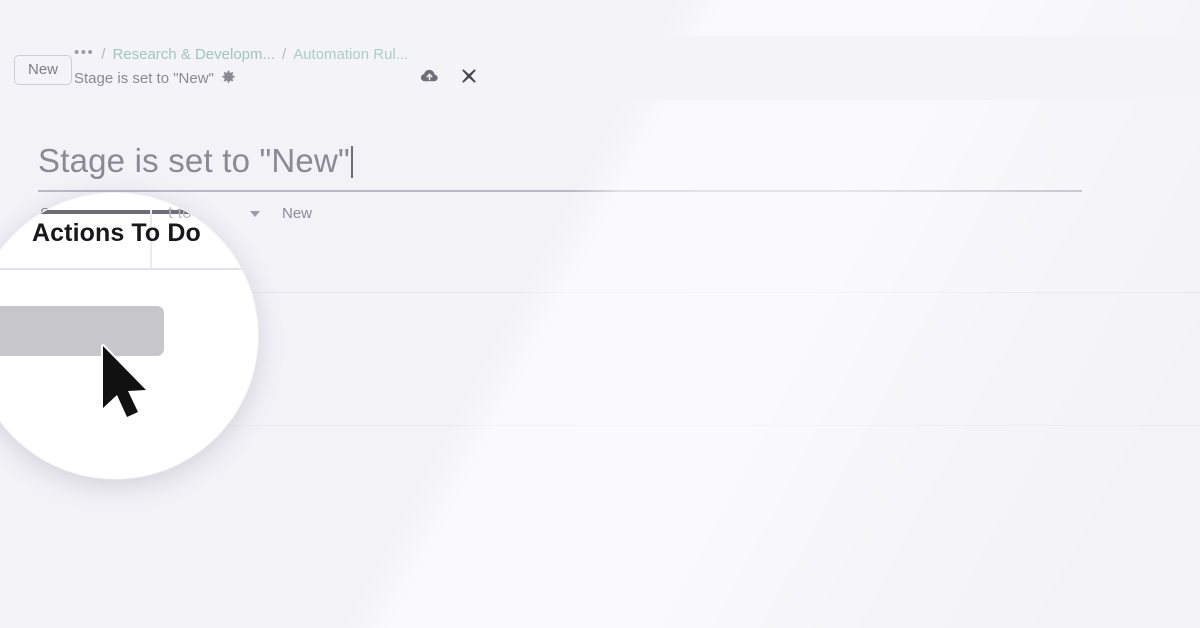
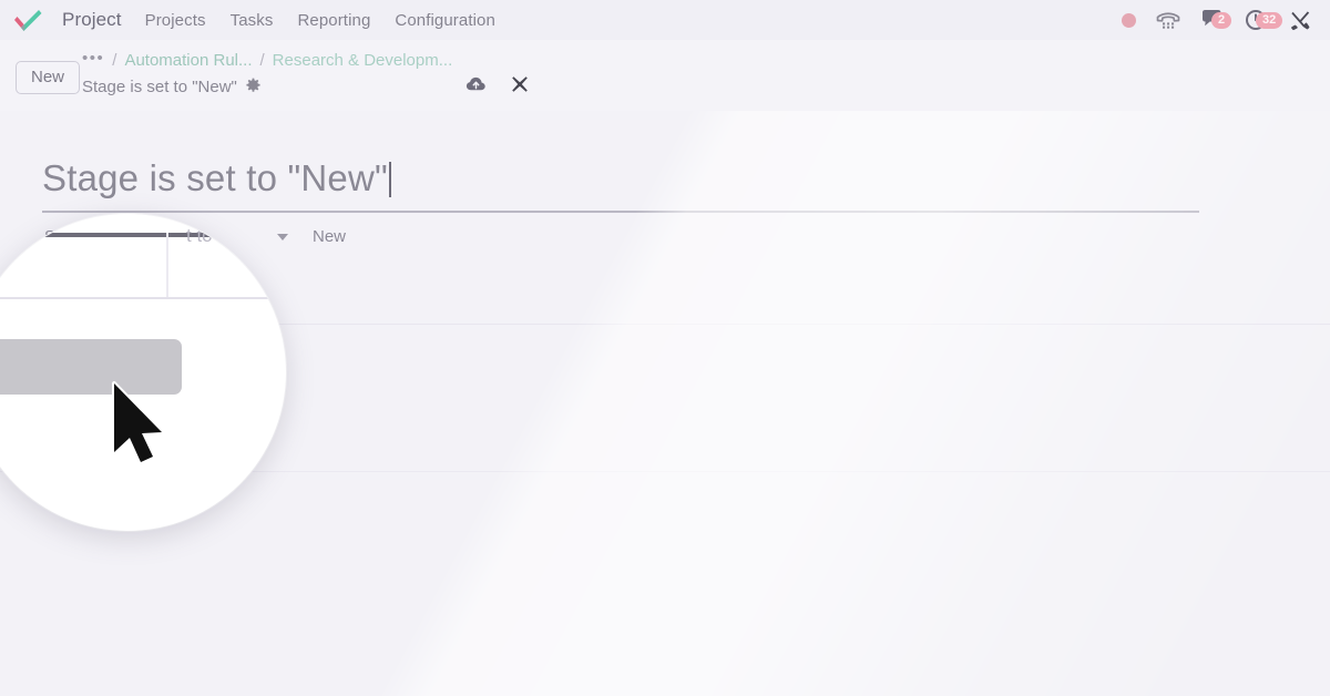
+ Project
+ Projects
+ Tasks
+ Reporting
+ Configuration
+ 2
+ 32
  New
  •••
  /
- Research & Developm...
+ Automation Rul...
  /
- Automation Rul...
+ Research & Developm...
  Stage is set to "New"
  t to
- Actions To Do
